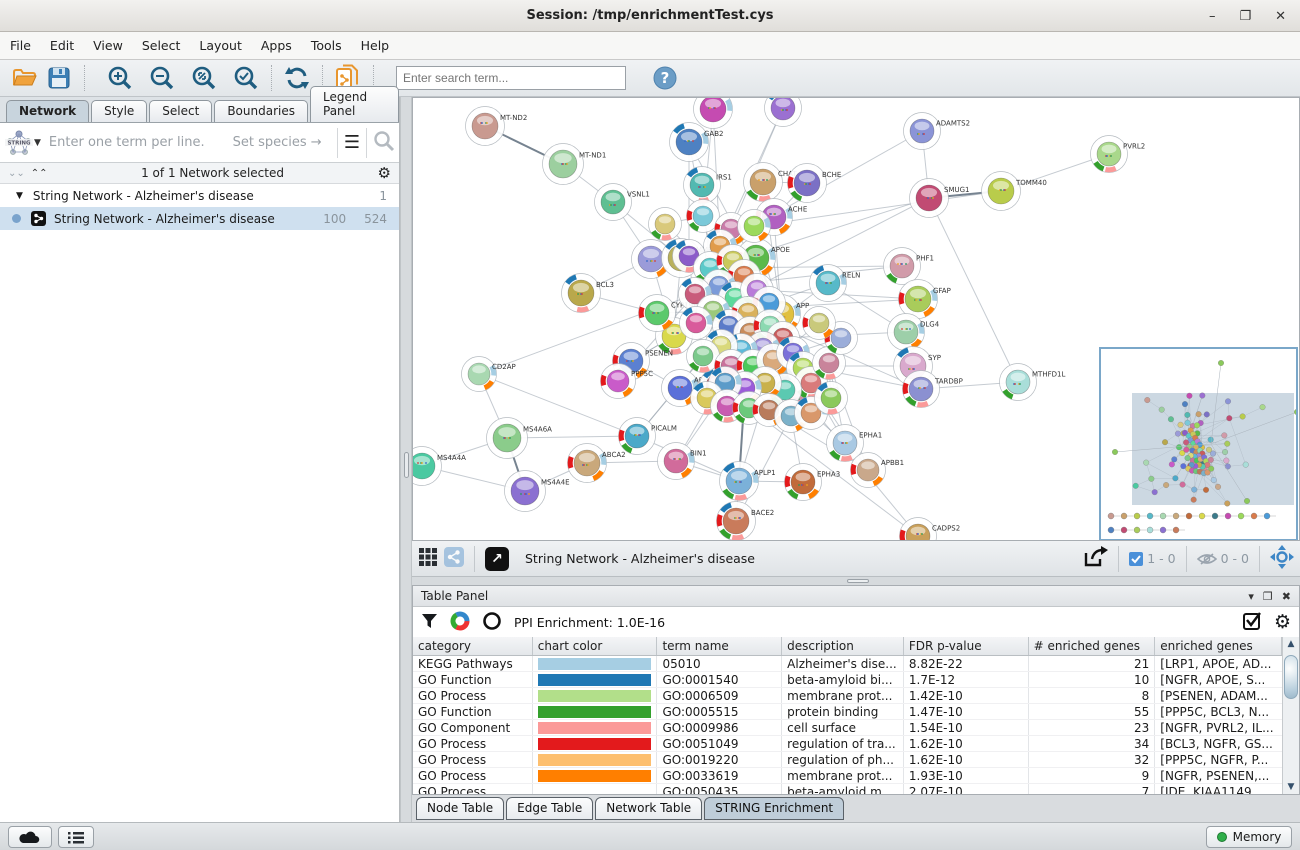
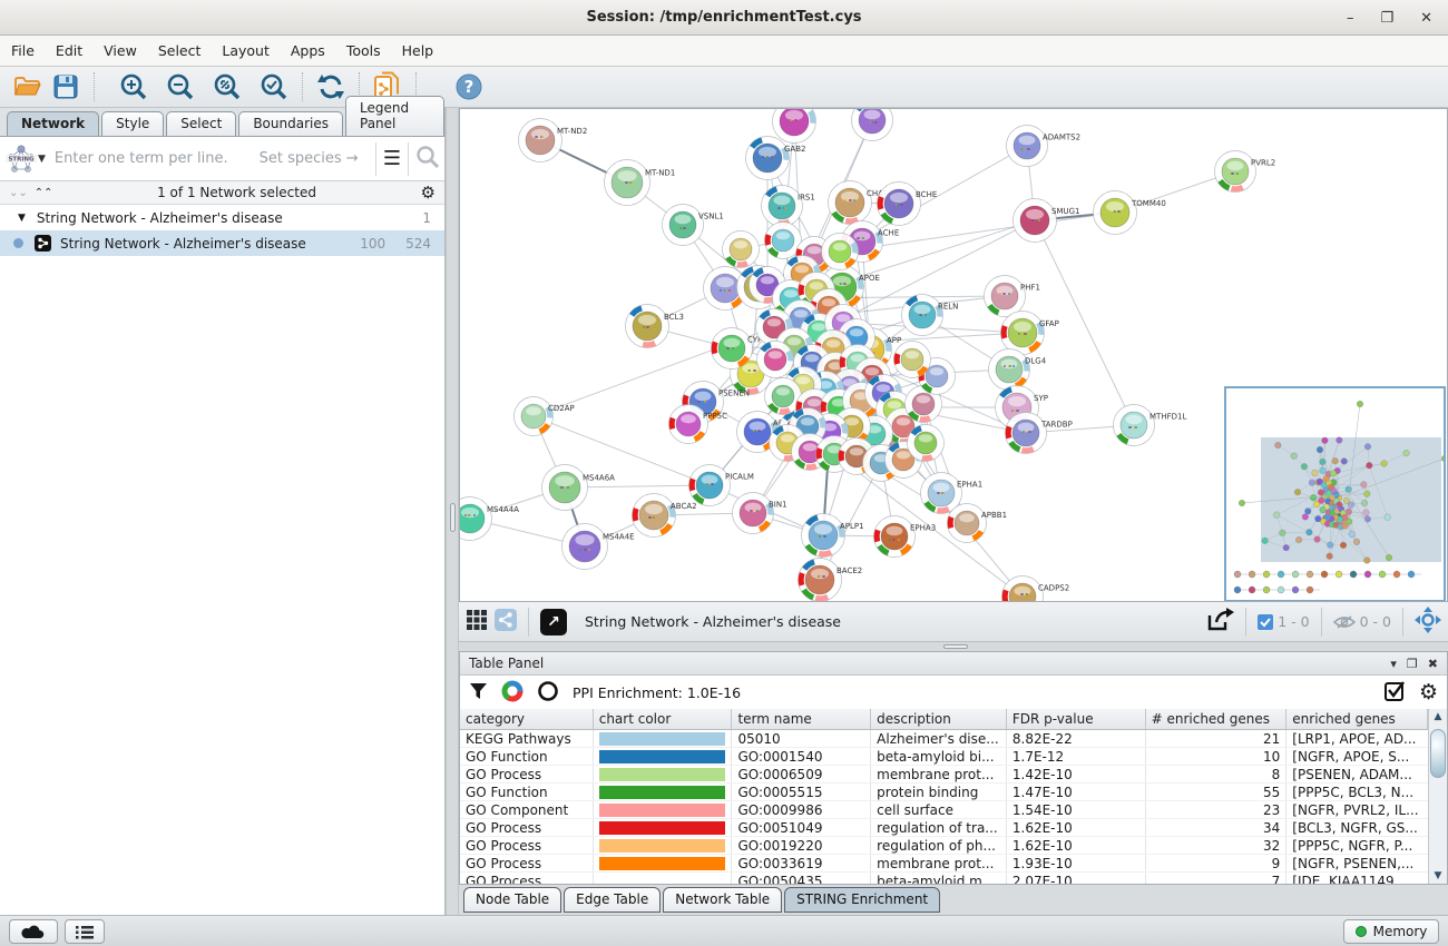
  Session: /tmp/enrichmentTest.cys
  –
  ❐
  ✕
  File
  Edit
  View
  Select
  Layout
  Apps
  Tools
  Help
- Enter search term...
  ?
  Network
  Style
  Select
  Boundaries
  Legend Panel
  ▼
  Enter one term per line.
  Set species →
  ☰
  ⌄⌄
  ⌃⌃
  1 of 1 Network selected
  ⚙
  ▼
  String Network - Alzheimer's disease
  1
  String Network - Alzheimer's disease
  100
  524
  MT-ND2
  MT-ND1
  VSNL1
  GAB2
  IRS1
  BCHE
  ACHE
  SMUG1
  ADAMTS2
  TOMM40
  PVRL2
  PHF1
  GFAP
  DLG4
  RELN
  SYP
  TARDBP
  MTHFD1L
  CADPS2
  CD2AP
  MS4A4A
  MS4A6A
  MS4A4E
  PICALM
  ABCA2
  BIN1
  APLP1
  BACE2
  EPHA1
  EPHA3
  APBB1
  BCL3
  PSENEN
  PPP5C
  APOE
  APP
  ↗
  String Network - Alzheimer's disease
  1 - 0
  0 - 0
  Table Panel
  ▾
  ❐
  ✖
  PPI Enrichment: 1.0E-16
  ⚙
  category
  chart color
  term name
  description
  FDR p-value
  # enriched genes
  enriched genes
  KEGG Pathways
  05010
  Alzheimer's dise...
  8.82E-22
  21
  [LRP1, APOE, AD...
  GO Function
  GO:0001540
  beta-amyloid bi...
  1.7E-12
  10
  [NGFR, APOE, S...
  GO Process
  GO:0006509
  membrane prot...
  1.42E-10
  8
  [PSENEN, ADAM...
  GO Function
  GO:0005515
  protein binding
  1.47E-10
  55
  [PPP5C, BCL3, N...
  GO Component
  GO:0009986
  cell surface
  1.54E-10
  23
  [NGFR, PVRL2, IL...
  GO Process
  GO:0051049
  regulation of tra...
  1.62E-10
  34
  [BCL3, NGFR, GS...
  GO Process
  GO:0019220
  regulation of ph...
  1.62E-10
  32
  [PPP5C, NGFR, P...
  GO Process
  GO:0033619
  membrane prot...
  1.93E-10
  9
  [NGFR, PSENEN,...
  GO Process
  GO:0050435
  beta-amyloid m...
  2.07E-10
  7
  [IDE, KIAA1149...
  ▲
  ▼
  Node Table
  Edge Table
  Network Table
  STRING Enrichment
  Memory
